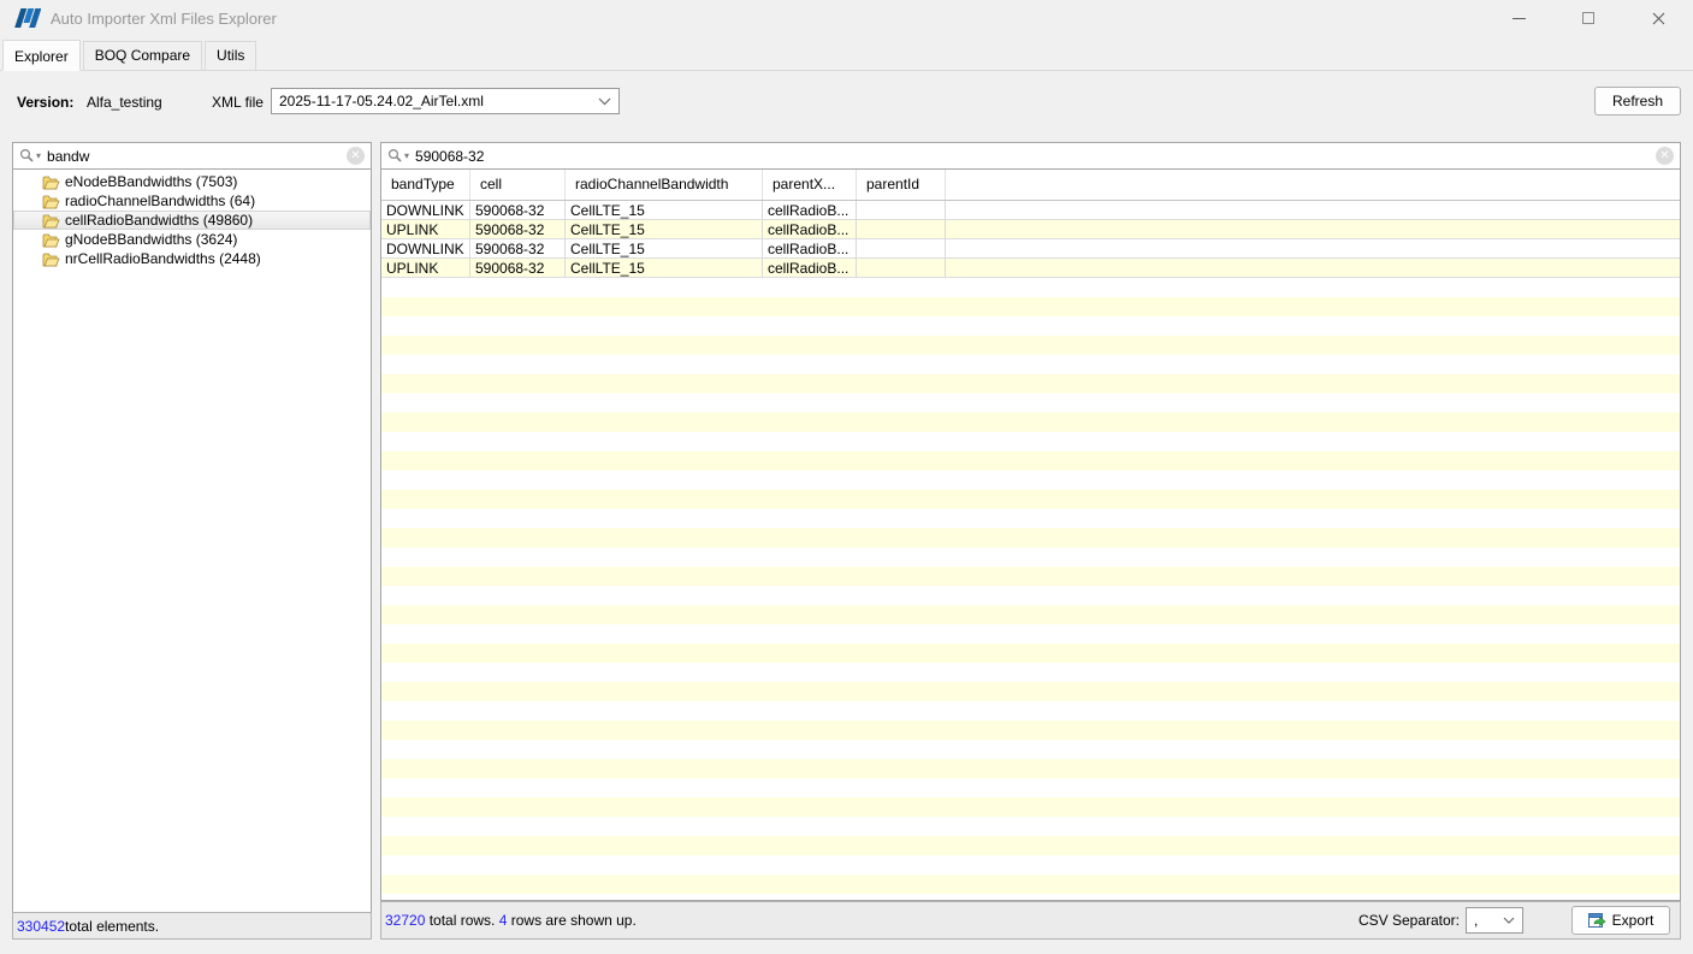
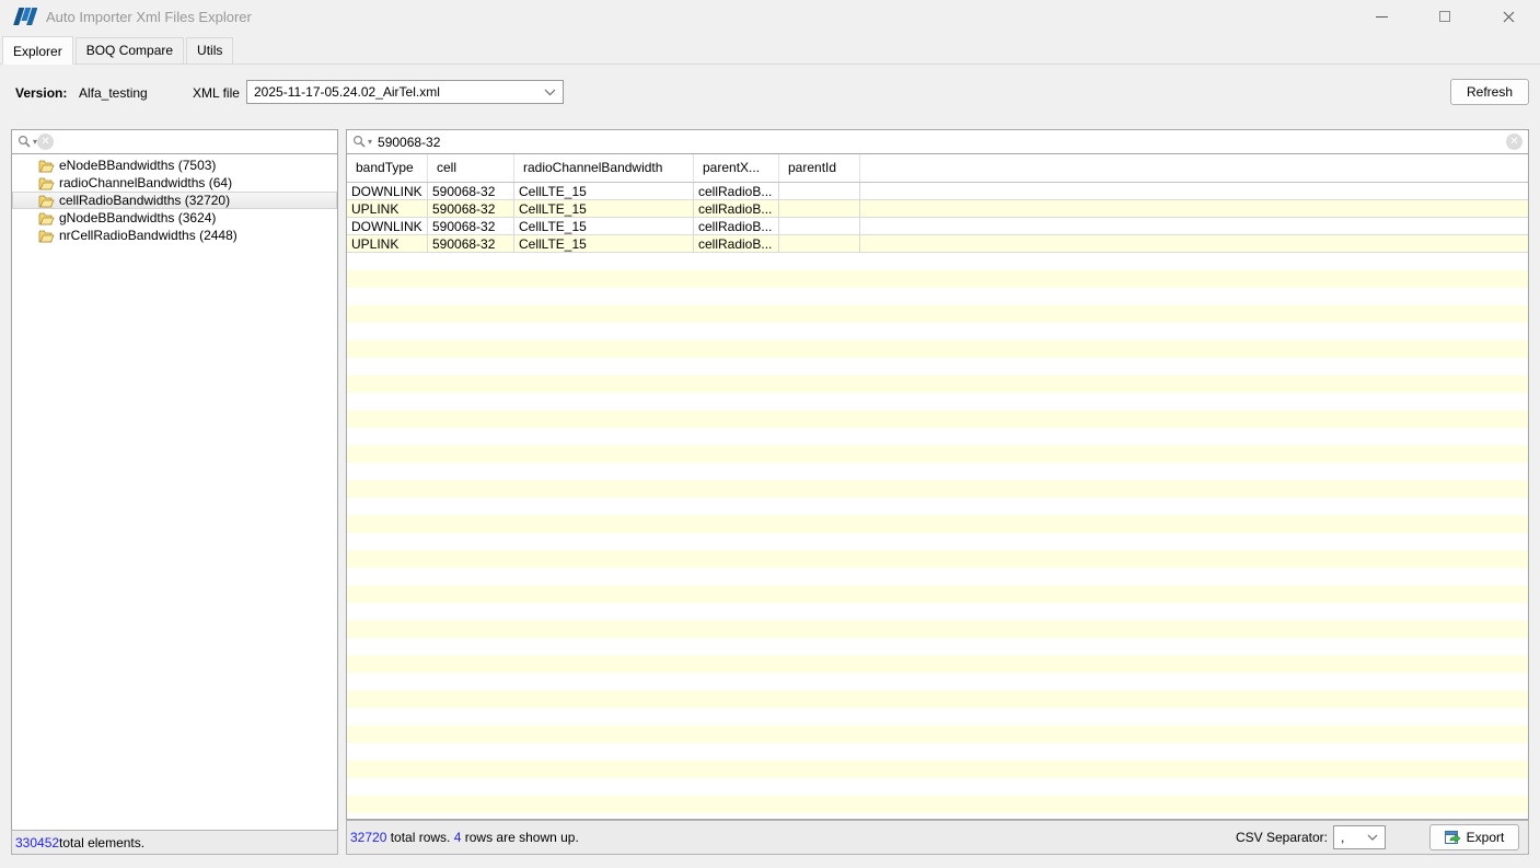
  Auto Importer Xml Files Explorer
  Explorer
  BOQ Compare
  Utils
  Version:
  Alfa_testing
  XML file
  2025-11-17-05.24.02_AirTel.xml
  Refresh
  ▾
- bandw
  ✕
  eNodeBBandwidths (7503)
  radioChannelBandwidths (64)
- cellRadioBandwidths (49860)
+ cellRadioBandwidths (32720)
  gNodeBBandwidths (3624)
  nrCellRadioBandwidths (2448)
  330452
  total elements.
  ▾
  590068-32
  ✕
  bandType
  cell
  radioChannelBandwidth
  parentX...
  parentId
  DOWNLINK
  590068-32
  CellLTE_15
  cellRadioB...
  UPLINK
  590068-32
  CellLTE_15
  cellRadioB...
  DOWNLINK
  590068-32
  CellLTE_15
  cellRadioB...
  UPLINK
  590068-32
  CellLTE_15
  cellRadioB...
  32720 total rows. 4 rows are shown up.
  CSV Separator:
  ,
  Export
